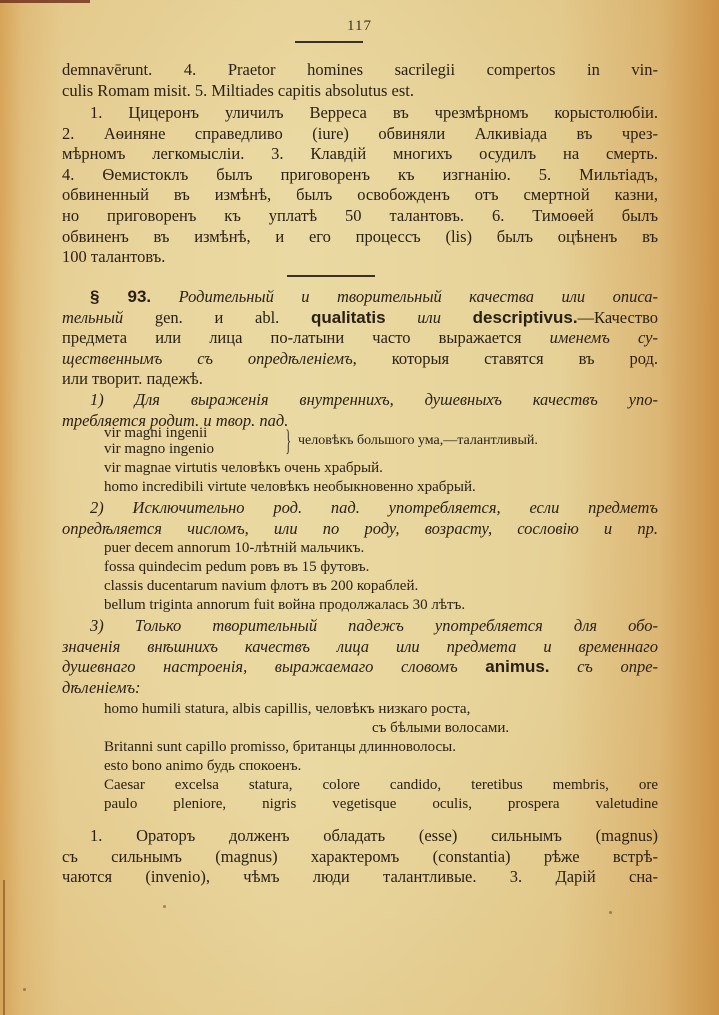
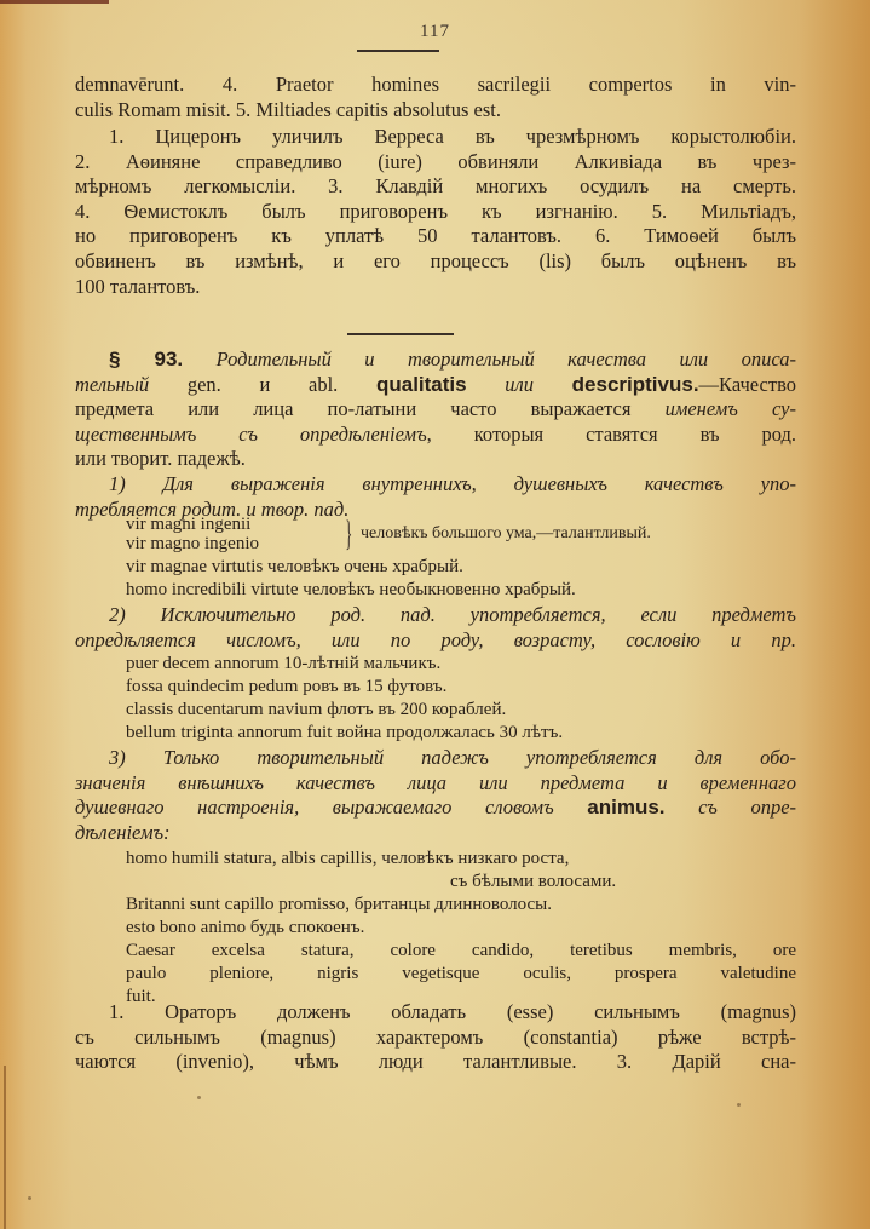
  117
  demnavērunt. 4. Praetor homines sacrilegii compertos in vin-
  culis Romam misit. 5. Miltiades capitis absolutus est.
  1. Цицеронъ уличилъ Верреса въ чрезмѣрномъ корыстолюбіи.
  2. Аѳиняне справедливо (iure) обвиняли Алкивіада въ чрез-
  мѣрномъ легкомысліи. 3. Клавдій многихъ осудилъ на смерть.
  4. Ѳемистоклъ былъ приговоренъ къ изгнанію. 5. Мильтіадъ,
- обвиненный въ измѣнѣ, былъ освобожденъ отъ смертной казни,
  но приговоренъ къ уплатѣ 50 талантовъ. 6. Тимоѳей былъ
  обвиненъ въ измѣнѣ, и его процессъ (lis) былъ оцѣненъ въ
  100 талантовъ.
  § 93. Родительный и творительный качества или описа-
  тельный gen. и abl. qualitatis или descriptivus.—Качество
  предмета или лица по-латыни часто выражается именемъ су-
  щественнымъ съ опредѣленіемъ, которыя ставятся въ род.
  или творит. падежѣ.
  1) Для выраженія внутреннихъ, душевныхъ качествъ упо-
  требляется родит. и твор. пад.
  vir magni ingenii
  vir magno ingenio
  }
  человѣкъ большого ума,—талантливый.
  vir magnae virtutis человѣкъ очень храбрый.
  homo incredibili virtute человѣкъ необыкновенно храбрый.
  2) Исключительно род. пад. употребляется, если предметъ
  опредѣляется числомъ, или по роду, возрасту, сословію и пр.
  puer decem annorum 10-лѣтній мальчикъ.
  fossa quindecim pedum ровъ въ 15 футовъ.
  classis ducentarum navium флотъ въ 200 кораблей.
  bellum triginta annorum fuit война продолжалась 30 лѣтъ.
  3) Только творительный падежъ употребляется для обо-
  значенія внѣшнихъ качествъ лица или предмета и временнаго
  душевнаго настроенія, выражаемаго словомъ animus. съ опре-
  дѣленіемъ:
  homo humili statura, albis capillis, человѣкъ низкаго роста,
  съ бѣлыми волосами.
  Britanni sunt capillo promisso, британцы длинноволосы.
  esto bono animo будь спокоенъ.
  Caesar excelsa statura, colore candido, teretibus membris, ore
  paulo pleniore, nigris vegetisque oculis, prospera valetudine
+ fuit.
  1. Ораторъ долженъ обладать (esse) сильнымъ (magnus)
  съ сильнымъ (magnus) характеромъ (constantia) рѣже встрѣ-
  чаются (invenio), чѣмъ люди талантливые. 3. Дарій сна-
